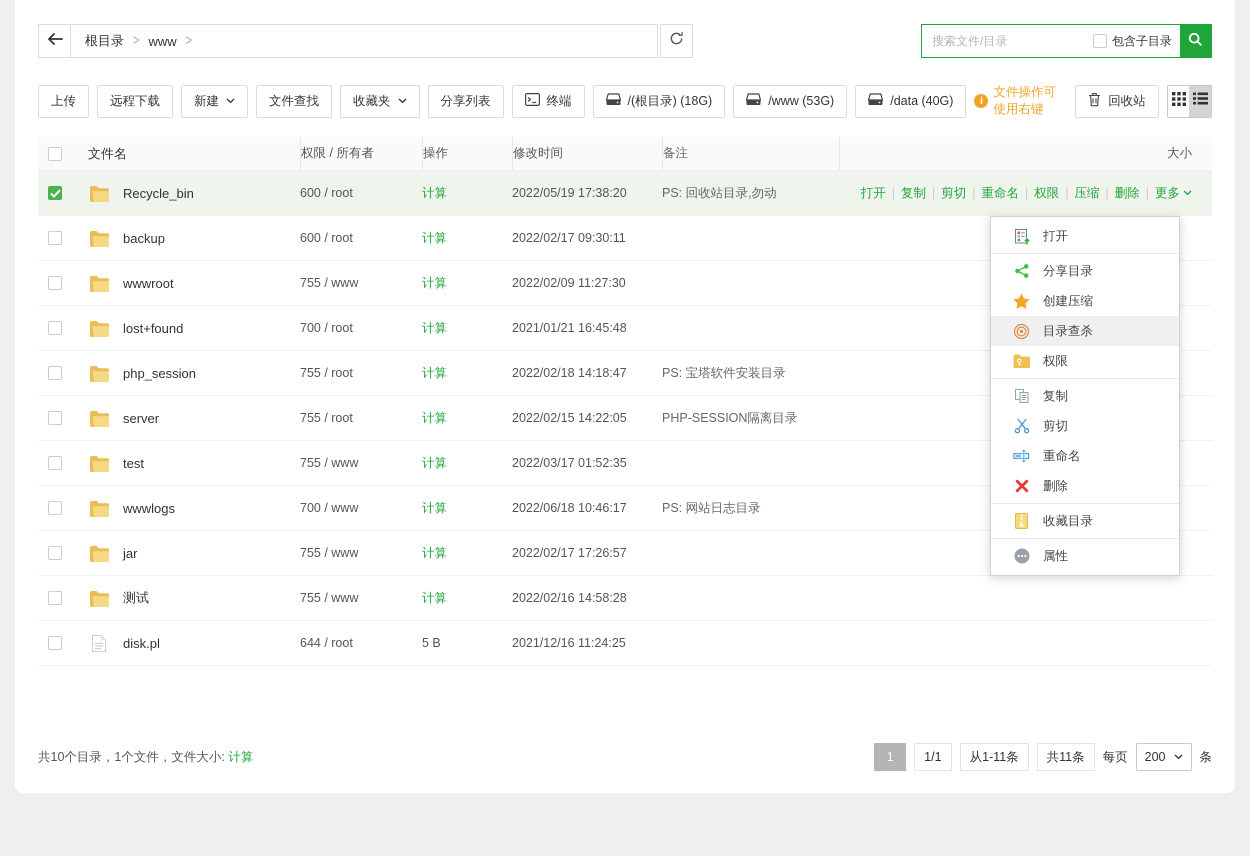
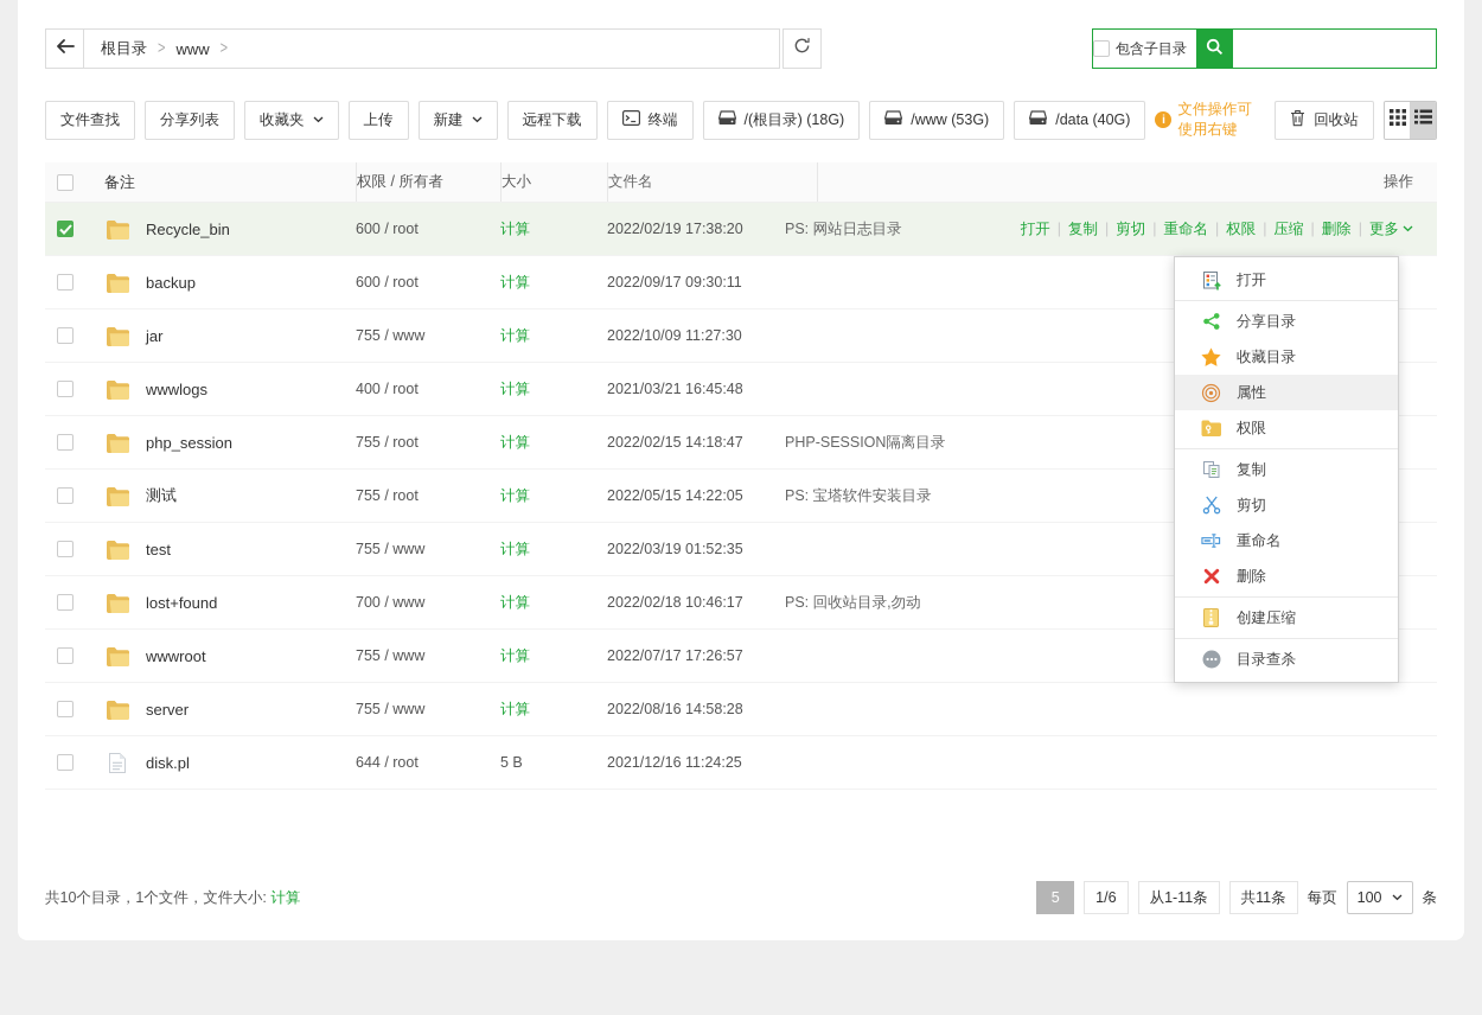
  根目录
  >
  www
  >
- 搜索文件/目录
  包含子目录
- 上传
+ 文件查找
- 远程下载
+ 分享列表
- 新建
+ 收藏夹
- 文件查找
+ 上传
- 收藏夹
+ 新建
- 分享列表
+ 远程下载
  终端
  /(根目录) (18G)
  /www (53G)
  /data (40G)
  i
  文件操作可使用右键
  回收站
- 文件名
+ 备注
  权限 / 所有者
- 操作
+ 大小
- 修改时间
- 备注
+ 文件名
- 大小
+ 操作
  Recycle_bin
  600 / root
  计算
- 2022/05/19 17:38:20
+ 2022/02/19 17:38:20
- PS: 回收站目录,勿动
+ PS: 网站日志目录
  打开 | 复制 | 剪切 | 重命名 | 权限 | 压缩 | 删除 | 更多
  backup
  600 / root
  计算
- 2022/02/17 09:30:11
+ 2022/09/17 09:30:11
- wwwroot
+ jar
  755 / www
  计算
- 2022/02/09 11:27:30
+ 2022/10/09 11:27:30
- lost+found
+ wwwlogs
- 700 / root
+ 400 / root
  计算
- 2021/01/21 16:45:48
+ 2021/03/21 16:45:48
  php_session
  755 / root
  计算
- 2022/02/18 14:18:47
+ 2022/02/15 14:18:47
- PS: 宝塔软件安装目录
+ PHP-SESSION隔离目录
- server
+ 测试
  755 / root
  计算
- 2022/02/15 14:22:05
+ 2022/05/15 14:22:05
- PHP-SESSION隔离目录
+ PS: 宝塔软件安装目录
  test
  755 / www
  计算
- 2022/03/17 01:52:35
+ 2022/03/19 01:52:35
- wwwlogs
+ lost+found
  700 / www
  计算
- 2022/06/18 10:46:17
+ 2022/02/18 10:46:17
- PS: 网站日志目录
+ PS: 回收站目录,勿动
- jar
+ wwwroot
  755 / www
  计算
- 2022/02/17 17:26:57
+ 2022/07/17 17:26:57
- 测试
+ server
  755 / www
  计算
- 2022/02/16 14:58:28
+ 2022/08/16 14:58:28
  disk.pl
  644 / root
  5 B
  2021/12/16 11:24:25
  共10个目录，1个文件，文件大小: 计算
- 1
+ 5
- 1/1
+ 1/6
  从1-11条
  共11条
  每页
- 200
+ 100
  条
  打开
  分享目录
- 创建压缩
+ 收藏目录
- 目录查杀
+ 属性
  权限
  复制
  剪切
  重命名
  删除
- 收藏目录
+ 创建压缩
- 属性
+ 目录查杀
